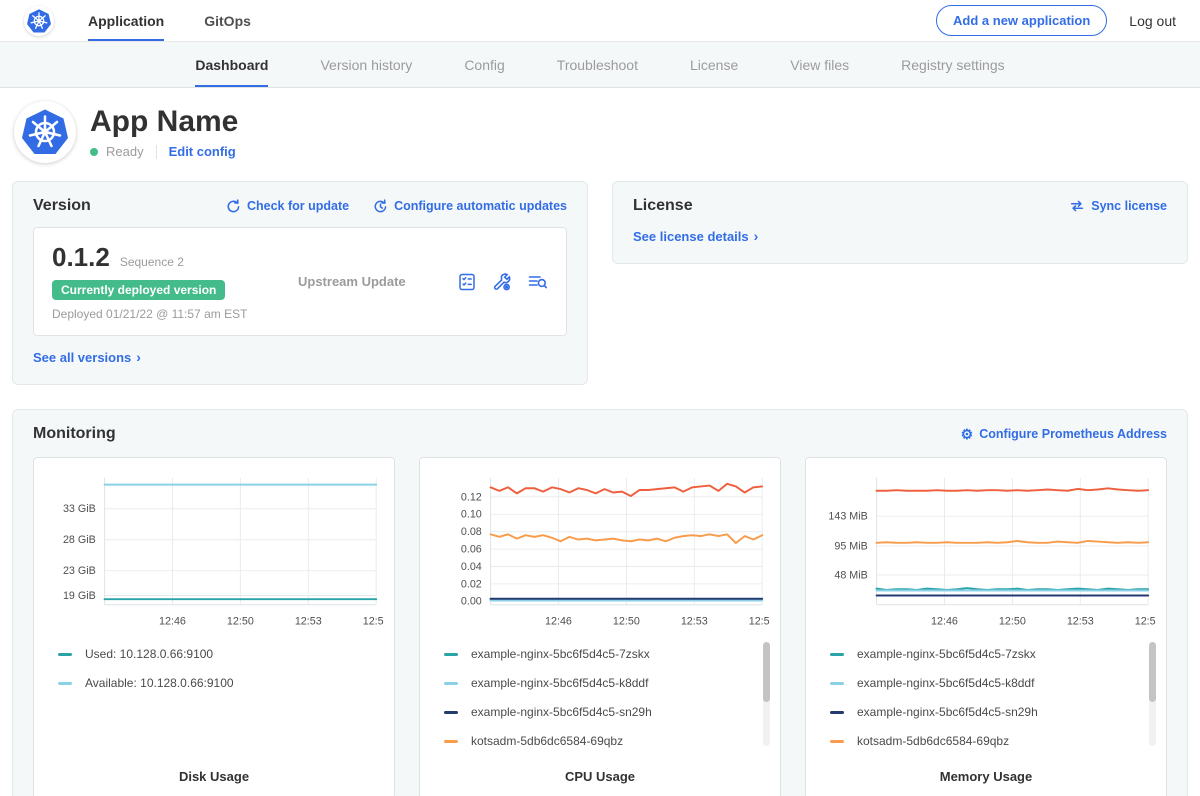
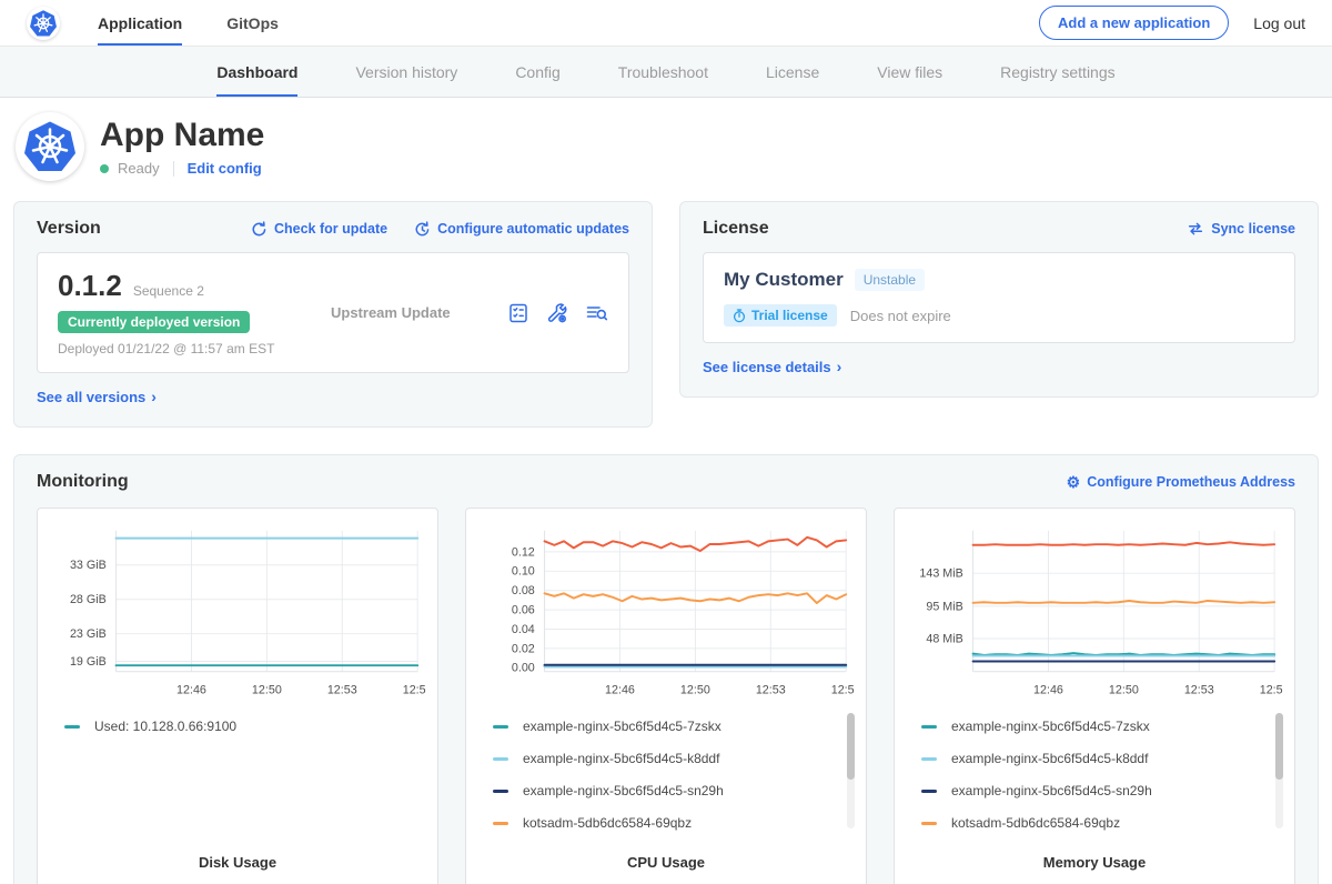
  Application
  GitOps
  Add a new application
  Log out
  Dashboard
  Version history
  Config
  Troubleshoot
  License
  View files
  Registry settings
  App Name
  Ready
  Edit config
  Version
  Check for update
  Configure automatic updates
  0.1.2
  Sequence 2
  Currently deployed version
  Deployed 01/21/22 @ 11:57 am EST
  Upstream Update
  See all versions
  ›
  License
  Sync license
+ My Customer
+ Unstable
+ Trial license
+ Does not expire
  See license details
  ›
  Monitoring
  ⚙
  Configure Prometheus Address
  33 GiB
  28 GiB
  23 GiB
  19 GiB
  12:46
  12:50
  12:53
  12:5
  Used: 10.128.0.66:9100
- Available: 10.128.0.66:9100
  Disk Usage
  0.12
  0.10
  0.08
  0.06
  0.04
  0.02
  0.00
  12:46
  12:50
  12:53
  12:5
  example-nginx-5bc6f5d4c5-7zskx
  example-nginx-5bc6f5d4c5-k8ddf
  example-nginx-5bc6f5d4c5-sn29h
  kotsadm-5db6dc6584-69qbz
  CPU Usage
  143 MiB
  95 MiB
  48 MiB
  12:46
  12:50
  12:53
  12:5
  example-nginx-5bc6f5d4c5-7zskx
  example-nginx-5bc6f5d4c5-k8ddf
  example-nginx-5bc6f5d4c5-sn29h
  kotsadm-5db6dc6584-69qbz
  Memory Usage
